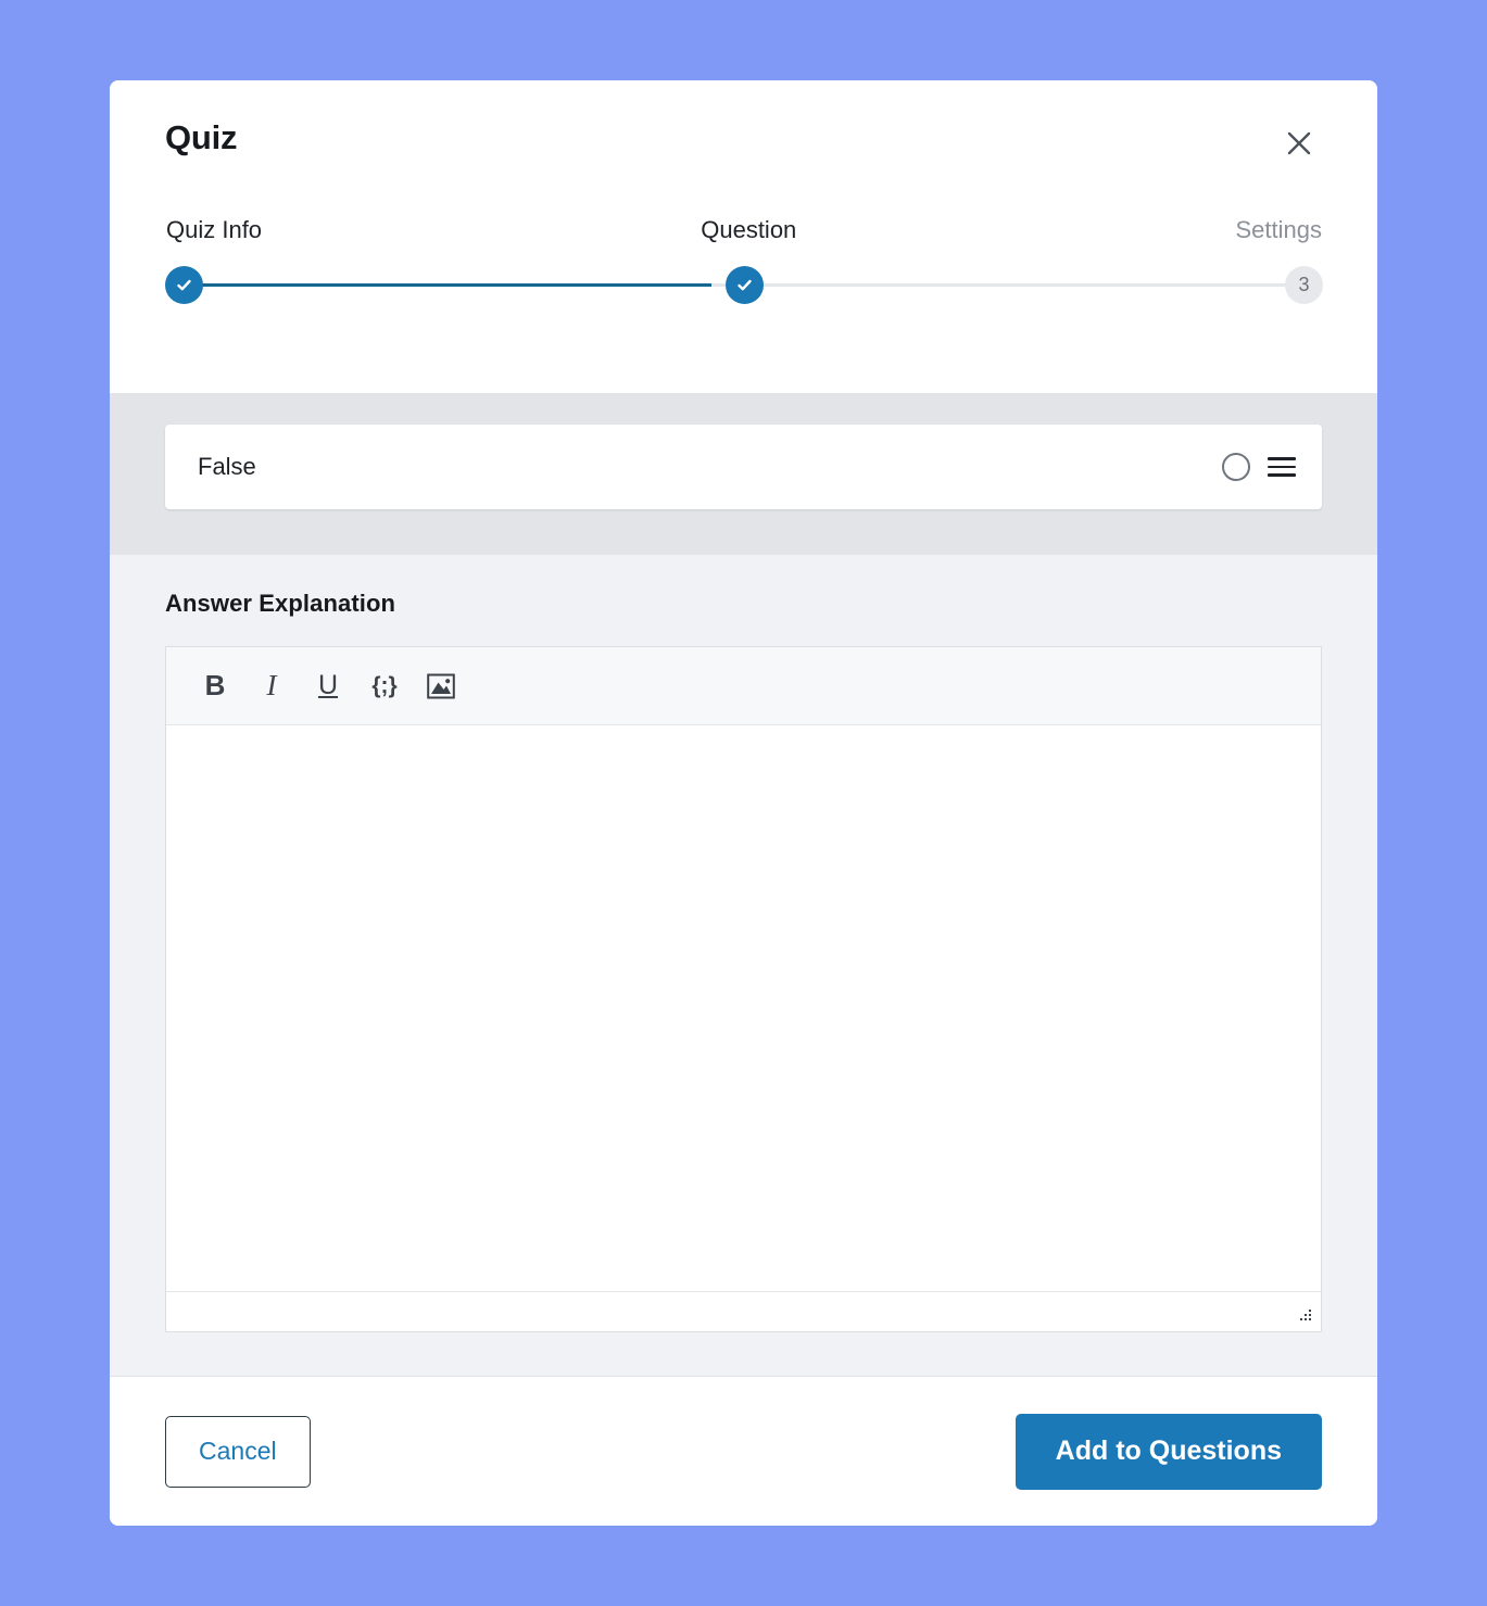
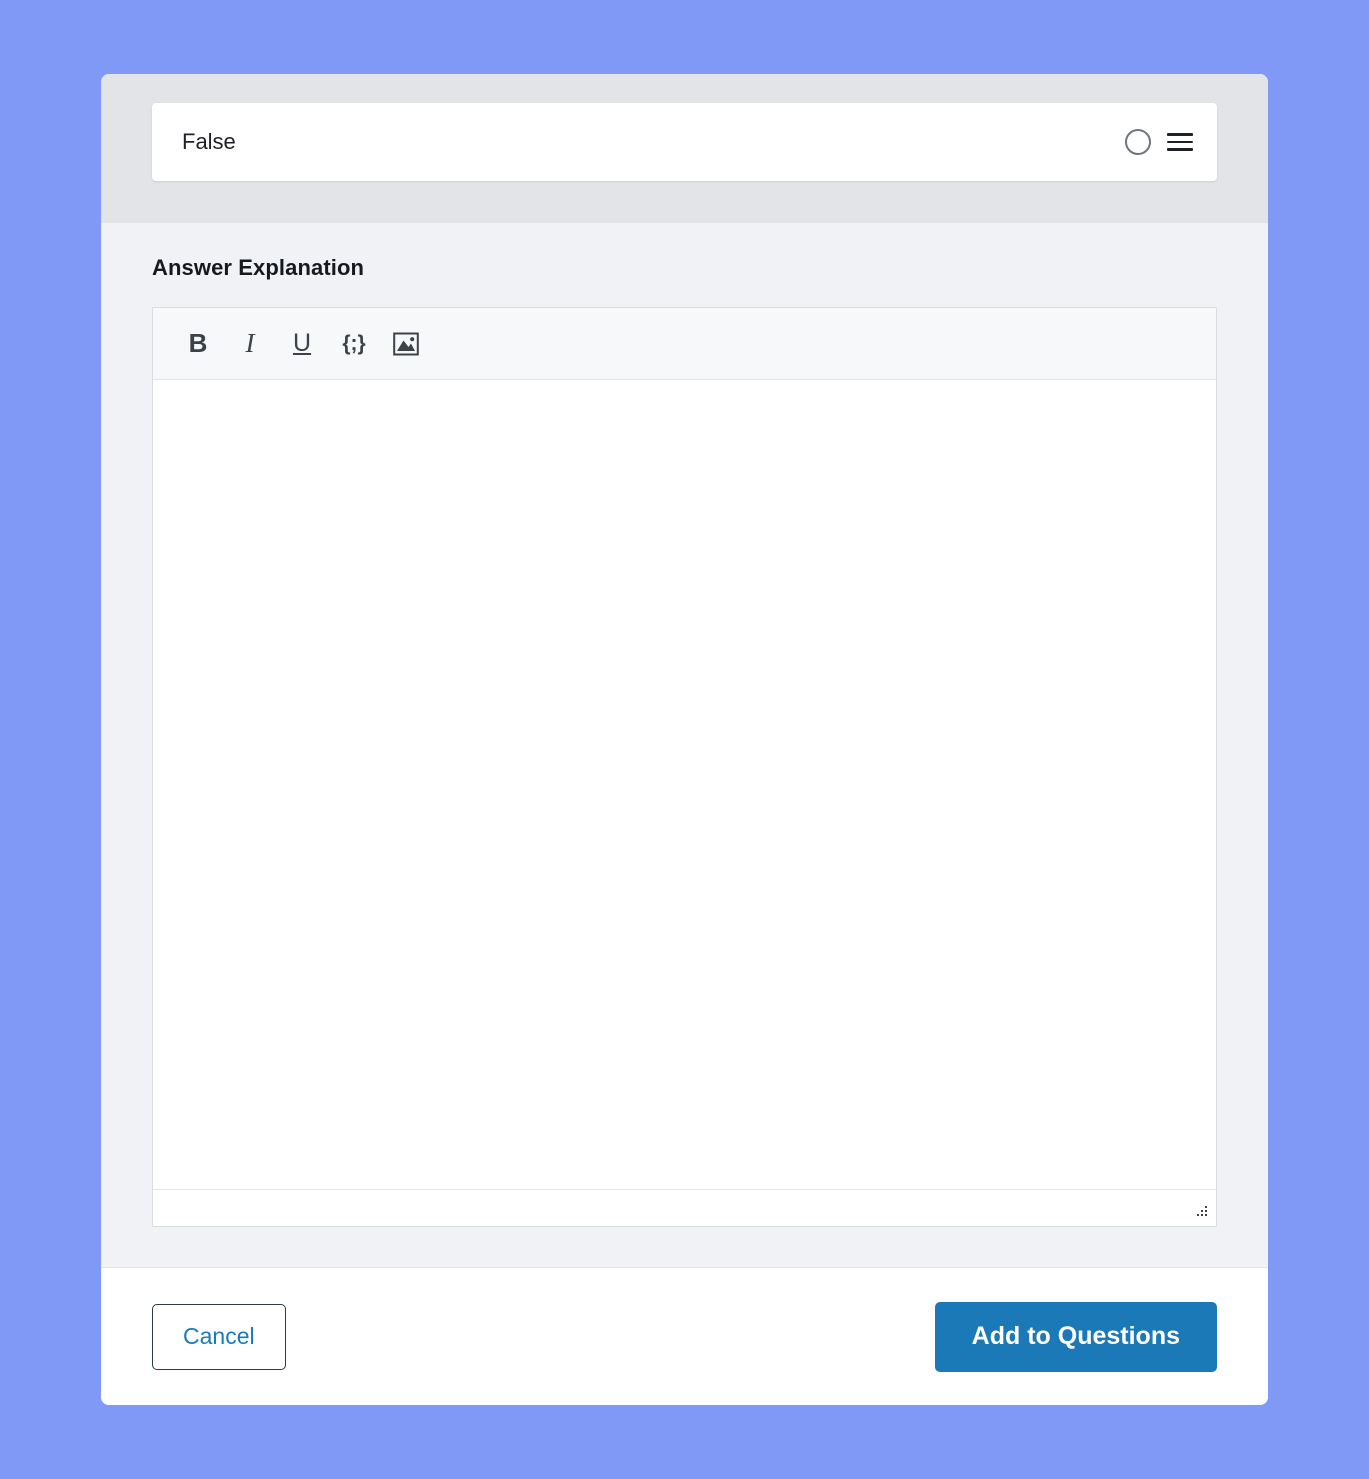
- Quiz
- Quiz Info
- Question
- Settings
- 3
  False
  Answer Explanation
  B
  I
  U
  {;}
  Cancel
  Add to Questions
